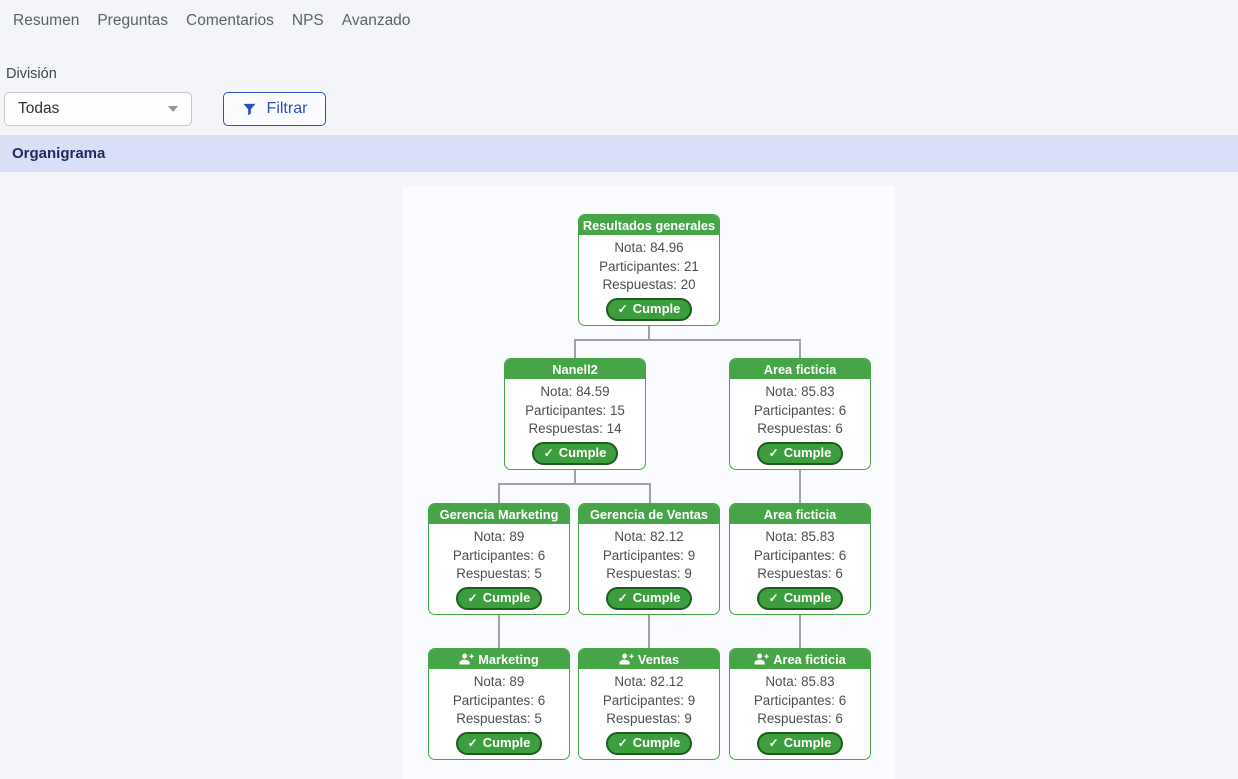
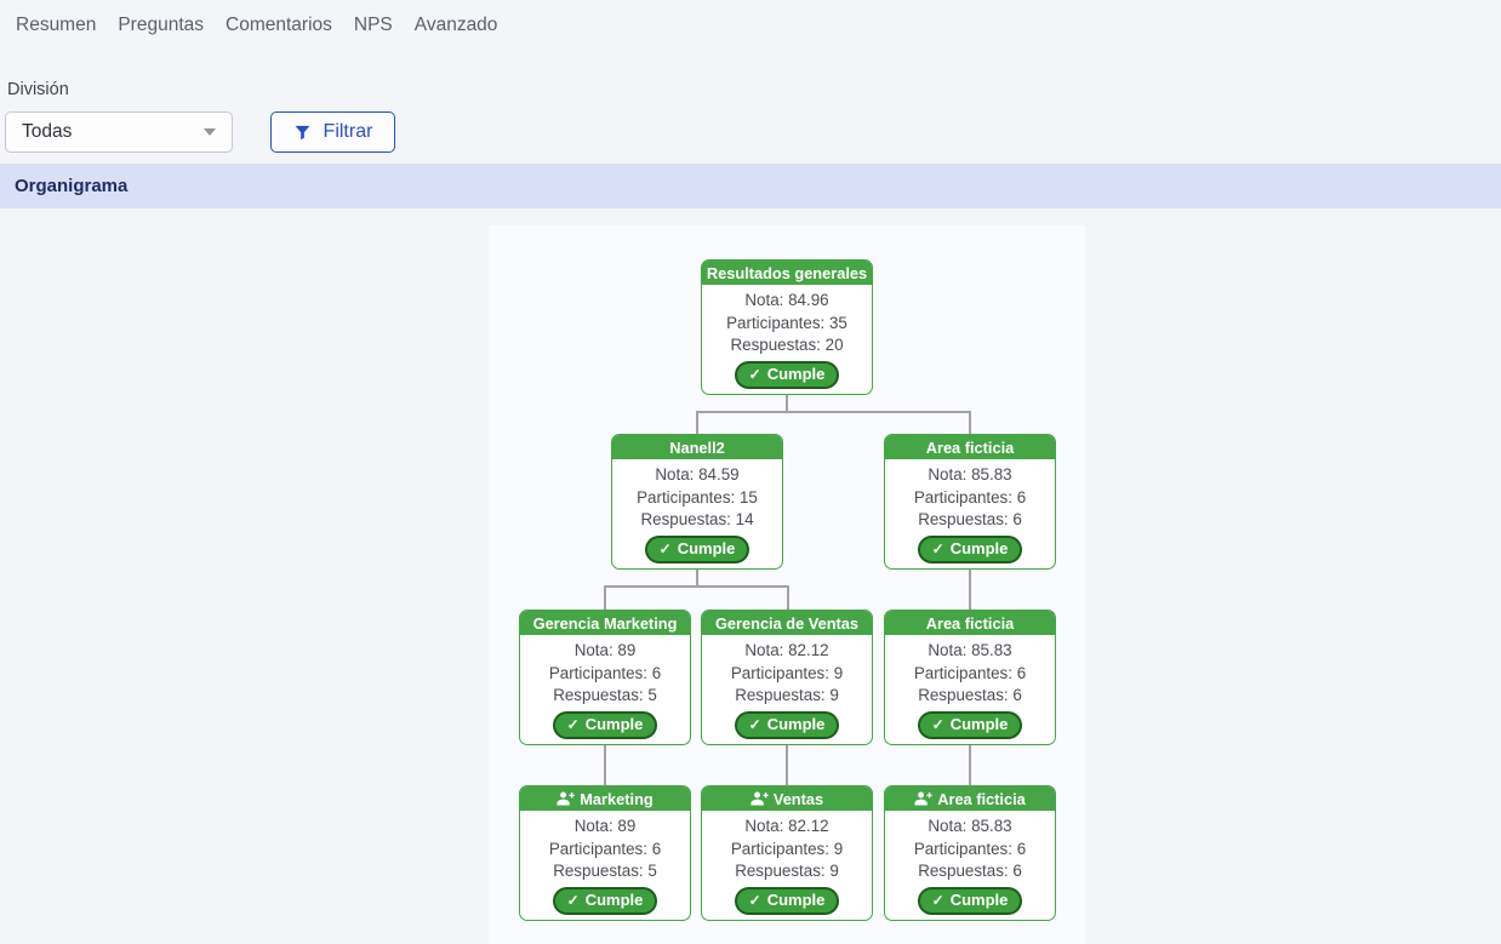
  Resumen
  Preguntas
  Comentarios
  NPS
  Avanzado
  División
  Todas
  Filtrar
  Organigrama
  Resultados generales
  Nota: 84.96
- Participantes: 21
+ Participantes: 35
  Respuestas: 20
  ✓
  Cumple
  Nanell2
  Nota: 84.59
  Participantes: 15
  Respuestas: 14
  ✓
  Cumple
  Area ficticia
  Nota: 85.83
  Participantes: 6
  Respuestas: 6
  ✓
  Cumple
  Gerencia Marketing
  Nota: 89
  Participantes: 6
  Respuestas: 5
  ✓
  Cumple
  Gerencia de Ventas
  Nota: 82.12
  Participantes: 9
  Respuestas: 9
  ✓
  Cumple
  Area ficticia
  Nota: 85.83
  Participantes: 6
  Respuestas: 6
  ✓
  Cumple
  Marketing
  Nota: 89
  Participantes: 6
  Respuestas: 5
  ✓
  Cumple
  Ventas
  Nota: 82.12
  Participantes: 9
  Respuestas: 9
  ✓
  Cumple
  Area ficticia
  Nota: 85.83
  Participantes: 6
  Respuestas: 6
  ✓
  Cumple
